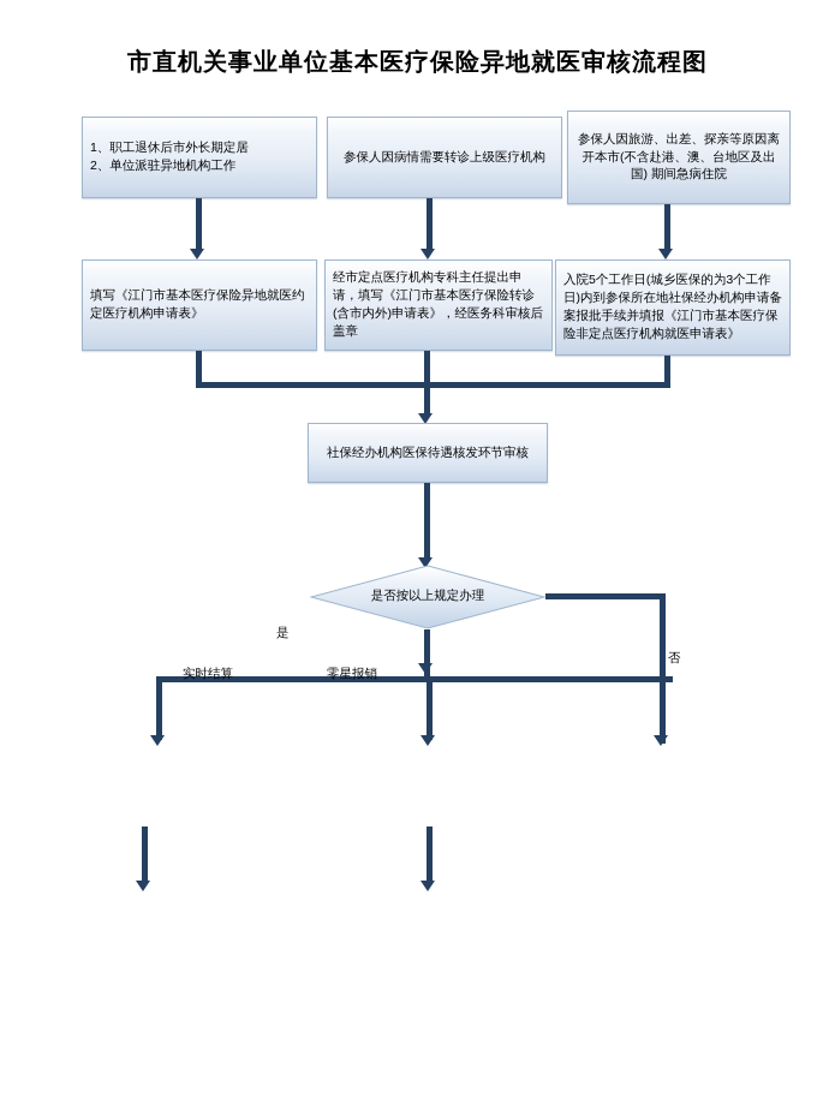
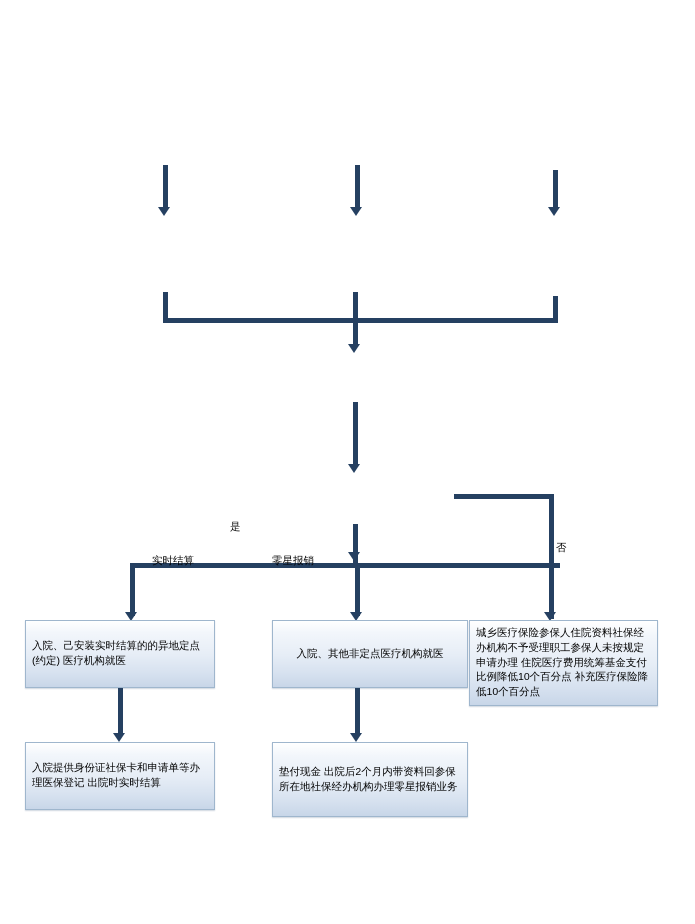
- 市直机关事业单位基本医疗保险异地就医审核流程图
- 1、职工退休后市外长期定居
- 2、单位派驻异地机构工作
- 参保人因病情需要转诊上级医疗机构
- 参保人因旅游、出差、探亲等原因离开本市(不含赴港、澳、台地区及出国) 期间急病住院
- 填写《江门市基本医疗保险异地就医约定医疗机构申请表》
- 经市定点医疗机构专科主任提出申请，填写《江门市基本医疗保险转诊(含市内外)申请表》，经医务科审核后盖章
- 入院5个工作日(城乡医保的为3个工作日)内到参保所在地社保经办机构申请备案报批手续并填报《江门市基本医疗保险非定点医疗机构就医申请表》
- 社保经办机构医保待遇核发环节审核
- 是否按以上规定办理
  是
  实时结算
  零星报销
  否
+ 入院、己安装实时结算的的异地定点(约定) 医疗机构就医
+ 入院、其他非定点医疗机构就医
+ 城乡医疗保险参保人住院资料社保经办机构不予受理职工参保人未按规定申请办理 住院医疗费用统筹基金支付比例降低10个百分点 补充医疗保险降低10个百分点
+ 入院提供身份证社保卡和申请单等办理医保登记 出院时实时结算
+ 垫付现金 出院后2个月内带资料回参保所在地社保经办机构办理零星报销业务
